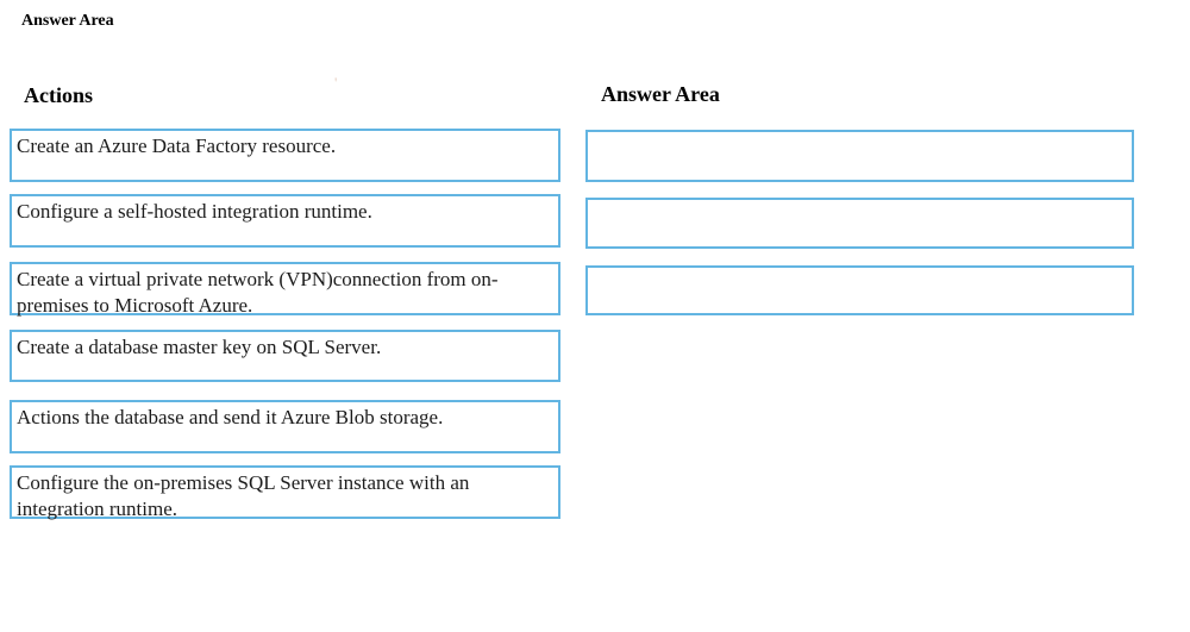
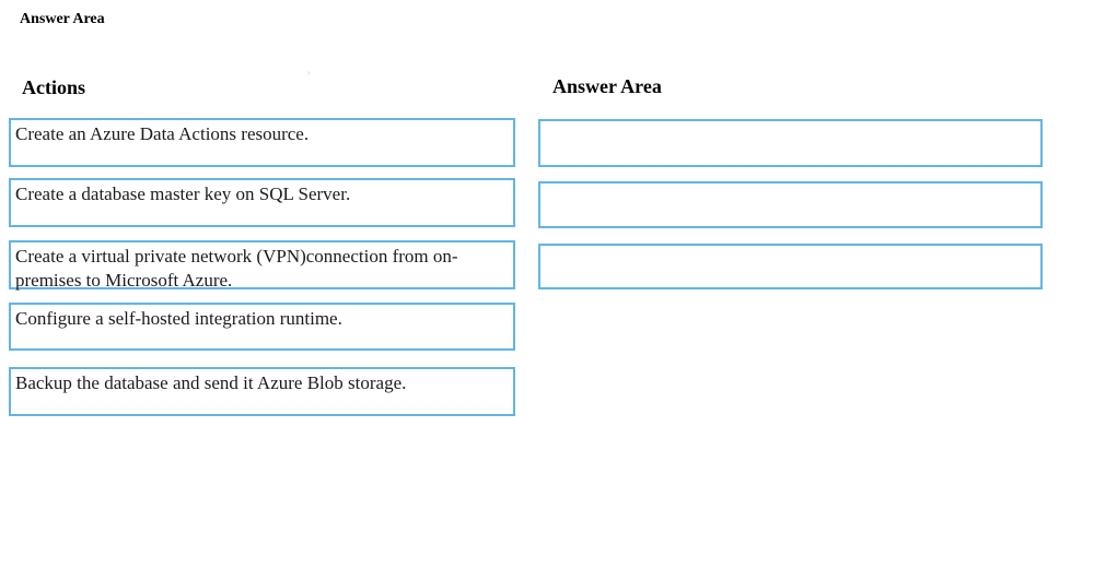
  Answer Area
  '
  Actions
  Answer Area
- Create an Azure Data Factory resource.
+ Create an Azure Data Actions resource.
- Configure a self-hosted integration runtime.
+ Create a database master key on SQL Server.
  Create a virtual private network (VPN)connection from on-
  premises to Microsoft Azure.
- Create a database master key on SQL Server.
+ Configure a self-hosted integration runtime.
- Actions the database and send it Azure Blob storage.
+ Backup the database and send it Azure Blob storage.
- Configure the on-premises SQL Server instance with an
- integration runtime.
